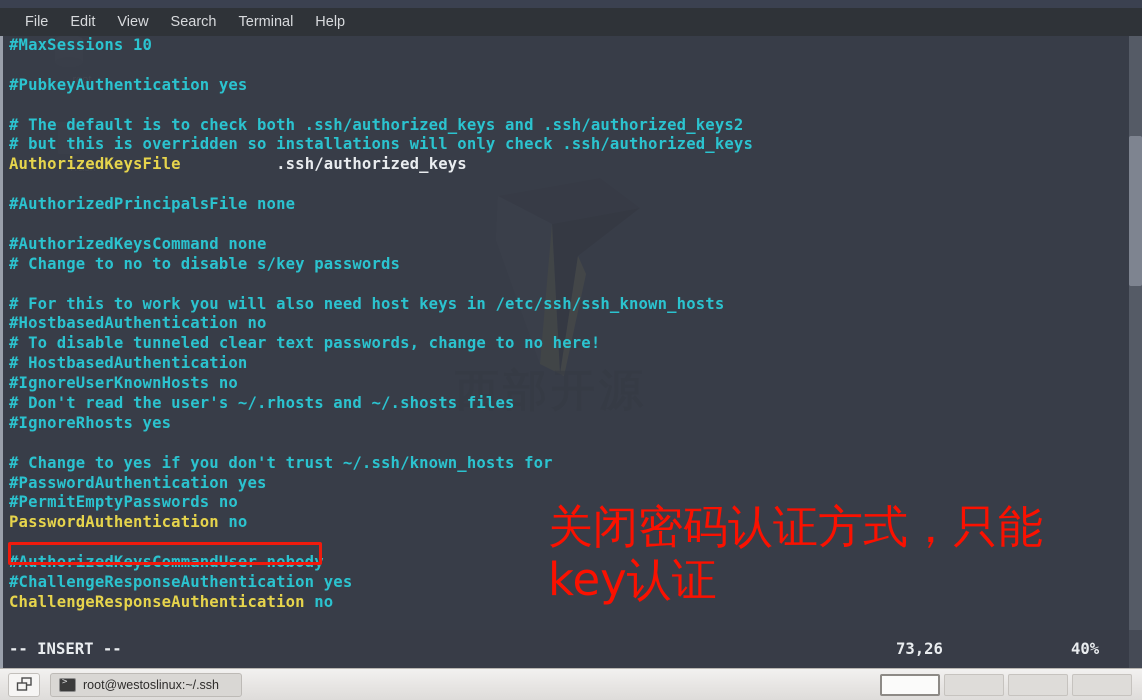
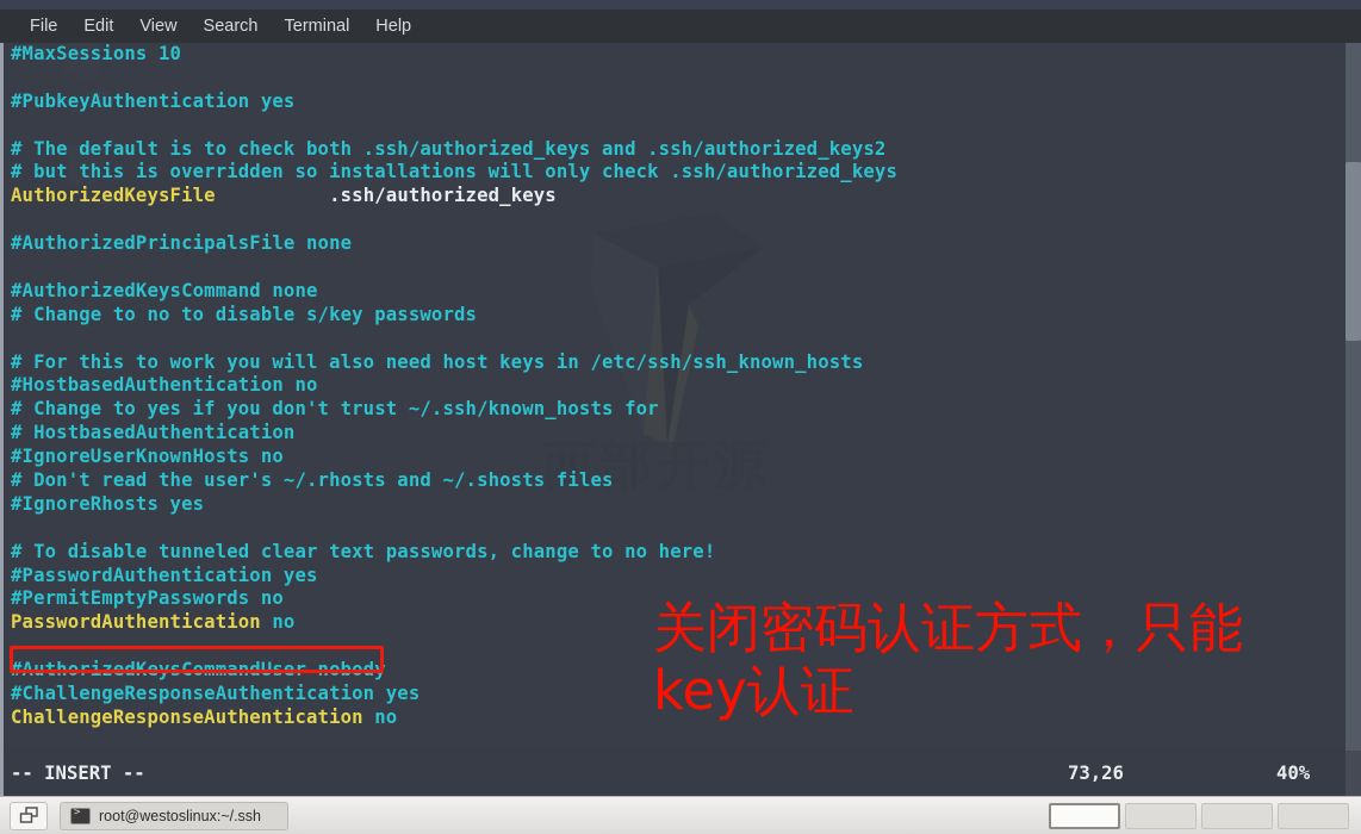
  西部开源
  root
  Trash
  File
  Edit
  View
  Search
  Terminal
  Help
  #MaxSessions 10
  #PubkeyAuthentication yes
  # The default is to check both .ssh/authorized_keys and .ssh/authorized_keys2
  # but this is overridden so installations will only check .ssh/authorized_keys
  AuthorizedKeysFile .ssh/authorized_keys
  #AuthorizedPrincipalsFile none
  #AuthorizedKeysCommand none
  # Change to no to disable s/key passwords
  # For this to work you will also need host keys in /etc/ssh/ssh_known_hosts
  #HostbasedAuthentication no
- # To disable tunneled clear text passwords, change to no here!
+ # Change to yes if you don't trust ~/.ssh/known_hosts for
  # HostbasedAuthentication
  #IgnoreUserKnownHosts no
  # Don't read the user's ~/.rhosts and ~/.shosts files
  #IgnoreRhosts yes
- # Change to yes if you don't trust ~/.ssh/known_hosts for
+ # To disable tunneled clear text passwords, change to no here!
  #PasswordAuthentication yes
  #PermitEmptyPasswords no
  PasswordAuthentication no
  #AuthorizedKeysCommandUser nobody
  #ChallengeResponseAuthentication yes
  ChallengeResponseAuthentication no
  关闭密码认证方式，只能
  key认证
  -- INSERT --
  73,26
  40%
  root@westoslinux:~/.ssh
